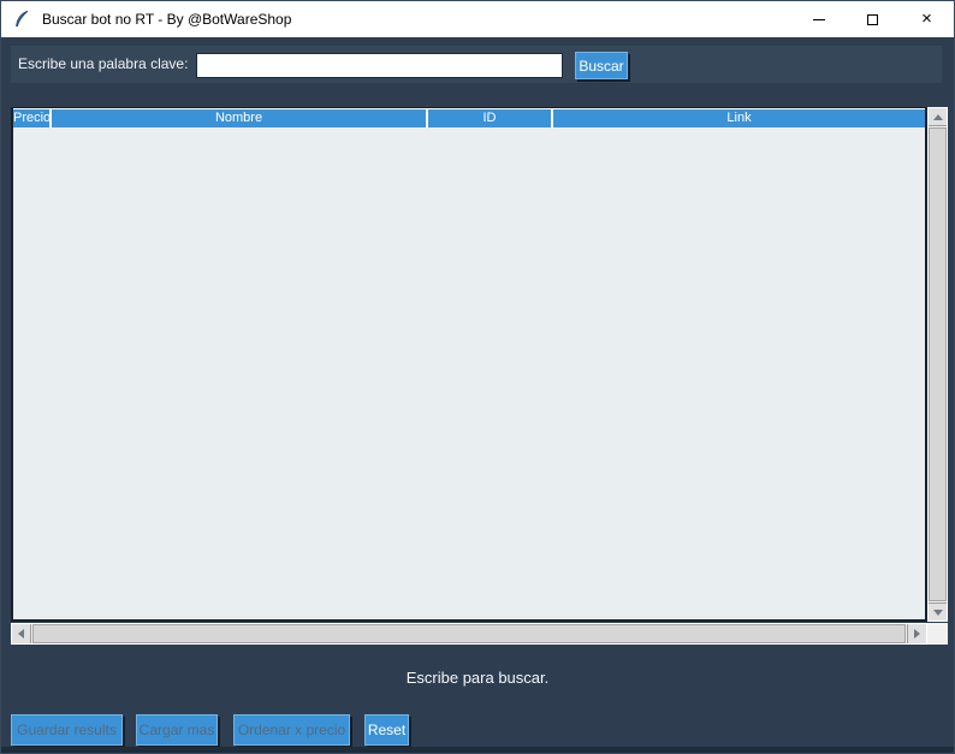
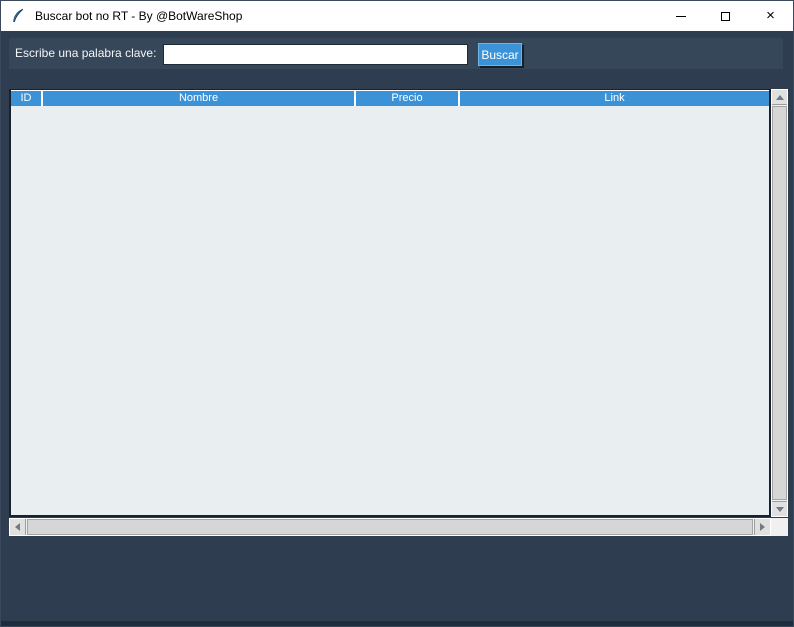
  Buscar bot no RT - By @BotWareShop
  ×
  Escribe una palabra clave:
  Buscar
- Precio
+ ID
  Nombre
- ID
+ Precio
  Link
- Escribe para buscar.
- Guardar results
- Cargar mas
- Ordenar x precio
- Reset
